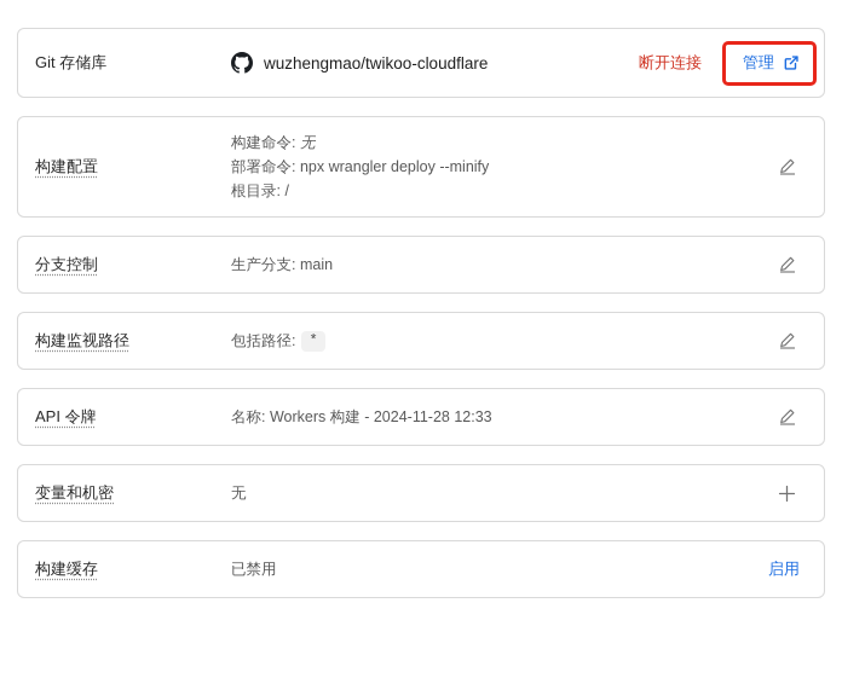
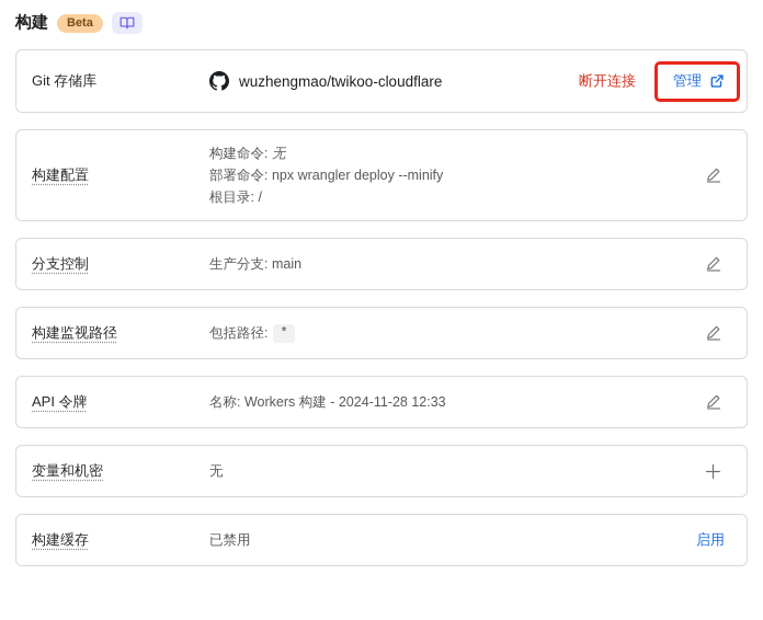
+ 构建
+ Beta
  Git 存储库
  wuzhengmao/twikoo-cloudflare
  断开连接
  管理
  构建配置
  构建命令: 无
  部署命令: npx wrangler deploy --minify
  根目录: /
  分支控制
  生产分支:
  main
  构建监视路径
  包括路径:
  *
  API 令牌
  名称:
  Workers 构建 - 2024-11-28 12:33
  变量和机密
  无
  构建缓存
  已禁用
  启用
